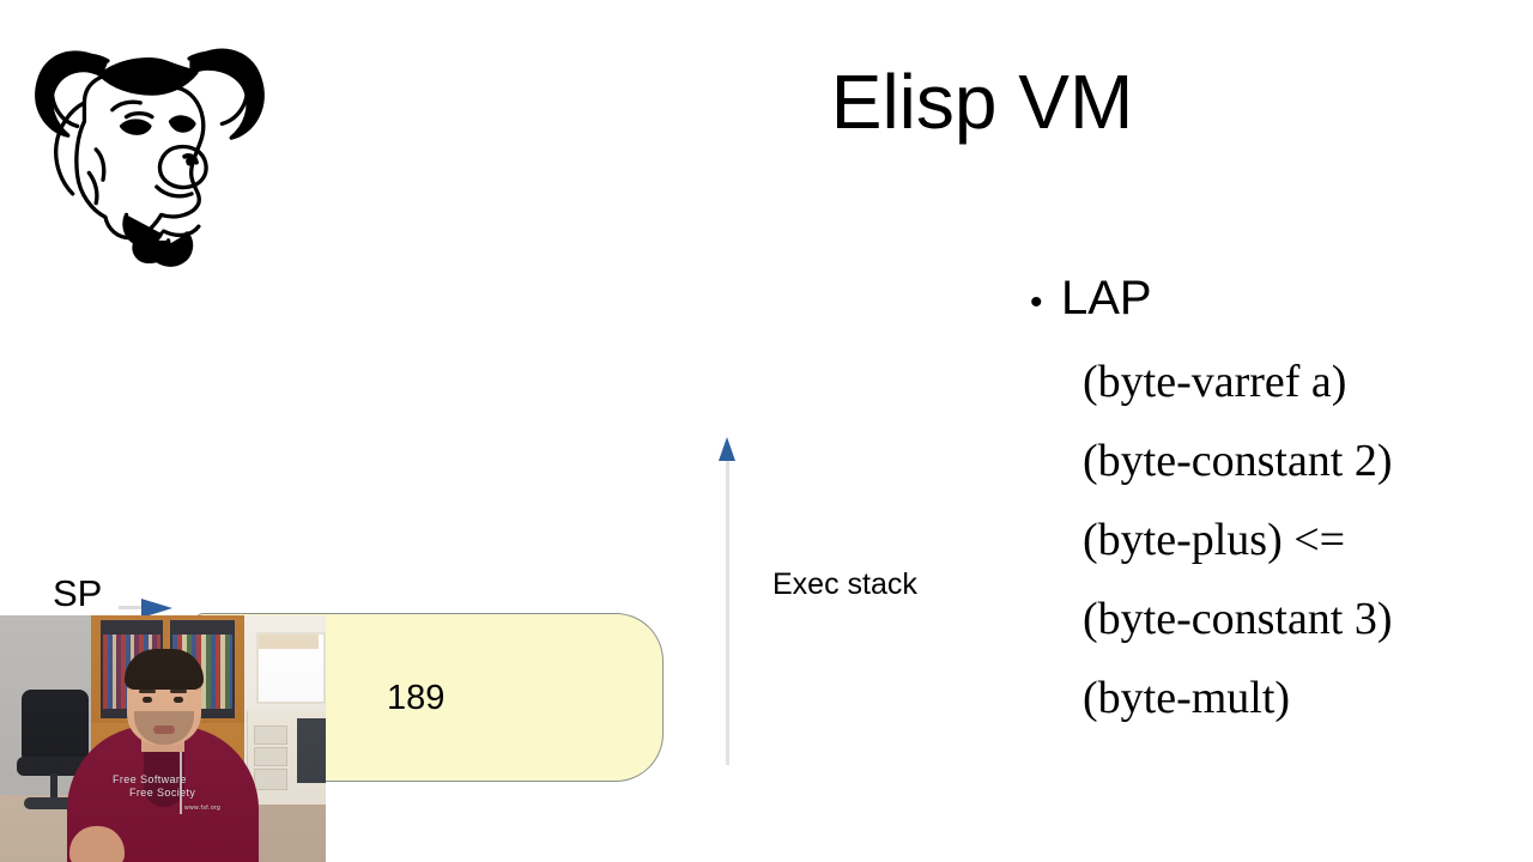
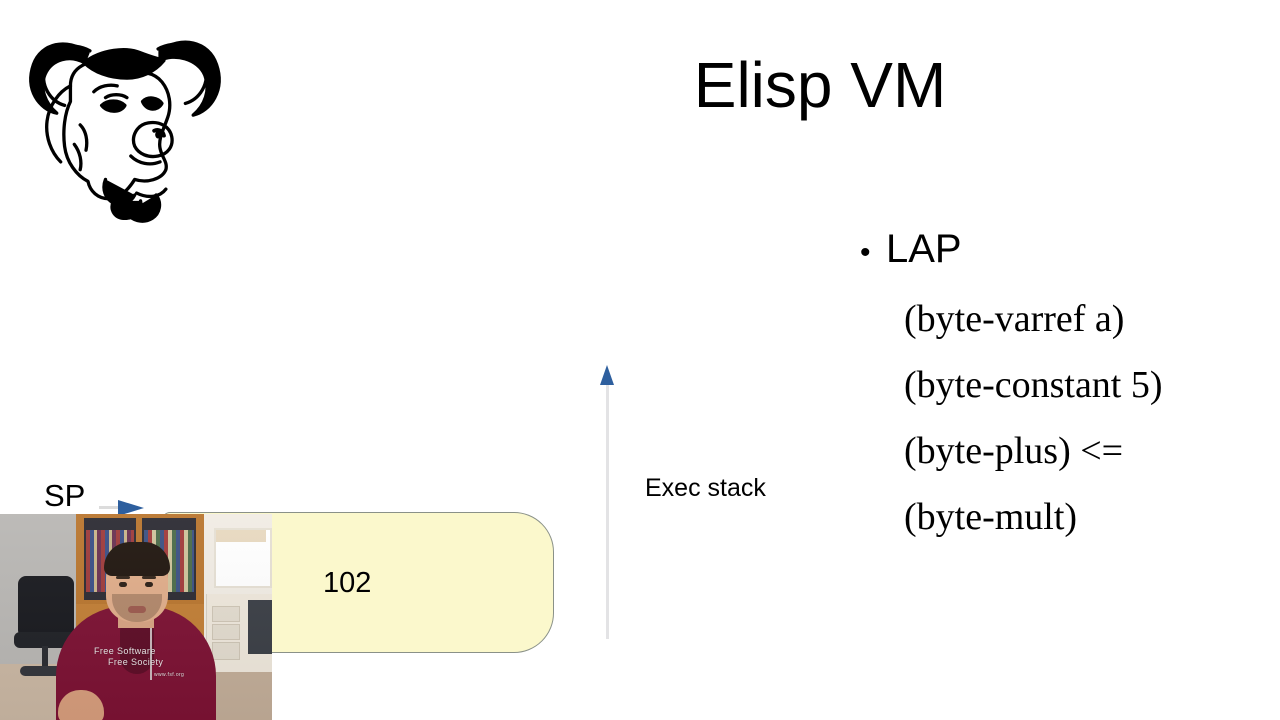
  Elisp VM
  •
  LAP
  (byte-varref a)
- (byte-constant 2)
+ (byte-constant 5)
  (byte-plus) <=
- (byte-constant 3)
  (byte-mult)
  Exec stack
- 189
+ 102
  SP
